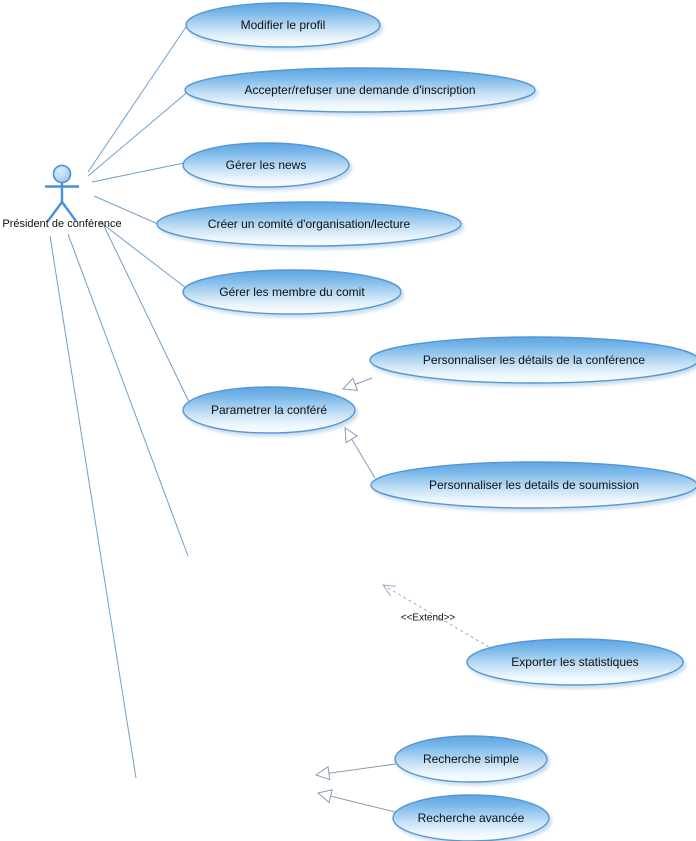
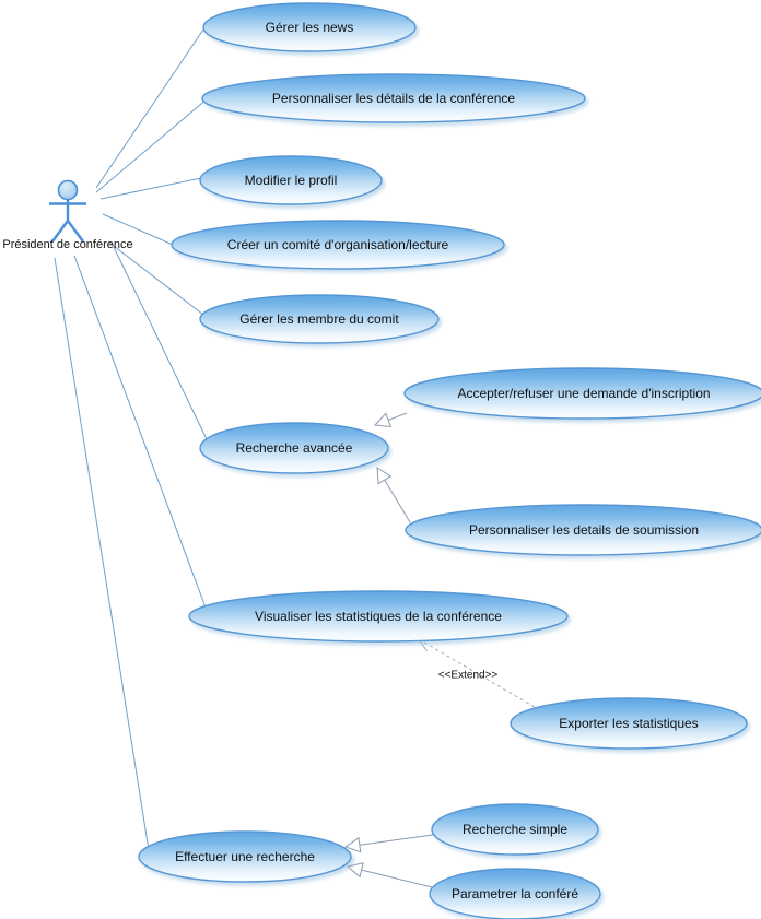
  <<Extend>>
- Modifier le profil
+ Gérer les news
- Accepter/refuser une demande d'inscription
+ Personnaliser les détails de la conférence
- Gérer les news
+ Modifier le profil
  Créer un comité d'organisation/lecture
  Gérer les membre du comit
- Personnaliser les détails de la conférence
+ Accepter/refuser une demande d'inscription
- Parametrer la conféré
+ Recherche avancée
  Personnaliser les details de soumission
+ Visualiser les statistiques de la conférence
  Exporter les statistiques
+ Effectuer une recherche
  Recherche simple
- Recherche avancée
+ Parametrer la conféré
  Président de conférence
